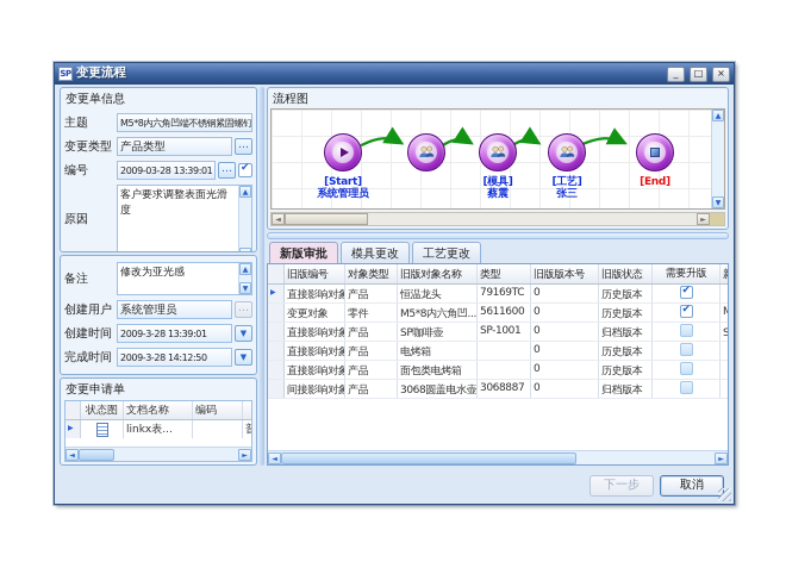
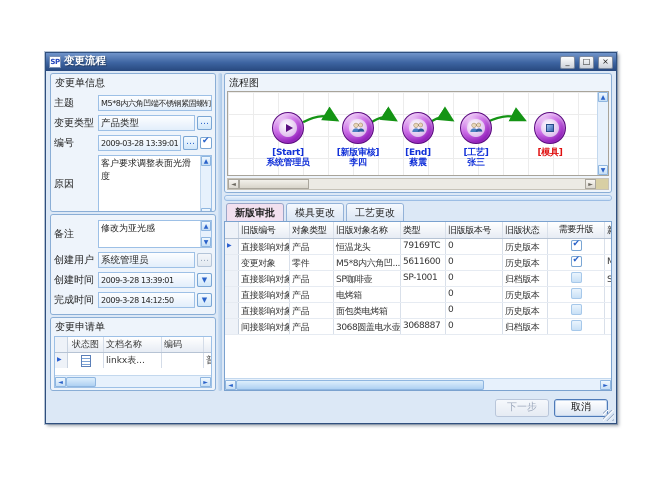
  SP
  变更流程
  _
  □
  ×
  变更单信息
  主题
  M5*8内六角凹端不锈钢紧固螺钉
  变更类型
  产品类型
  …
  编号
  2009-03-28 13:39:01
  …
  原因
  客户要求调整表面光滑度
  备注
  修改为亚光感
  创建用户
  系统管理员
  …
  创建时间
  2009-3-28 13:39:01
  ▼
  完成时间
  2009-3-28 14:12:50
  ▼
  变更申请单
  状态图
  文档名称
  编码
  linkx表...
  流程图
  [Start]
  系统管理员
+ [新版审核]
+ 李四
- [模具]
+ [End]
  蔡震
  [工艺]
  张三
- [End]
+ [模具]
  新版审批
  模具更改
  工艺更改
  旧版编号
  对象类型
  旧版对象名称
  类型
  旧版版本号
  旧版状态
  需要升版
  直接影响对象
  产品
  恒温龙头
  79169TC
  0
  历史版本
  变更对象
  零件
  M5*8内六角凹...
  5611600
  0
  历史版本
  直接影响对象
  产品
  SP咖啡壶
  SP-1001
  0
  归档版本
  直接影响对象
  产品
  电烤箱
  0
  历史版本
  直接影响对象
  产品
  面包类电烤箱
  0
  历史版本
  间接影响对象
  产品
  3068圆盖电水壶
  3068887
  0
  归档版本
  下一步
  取消
